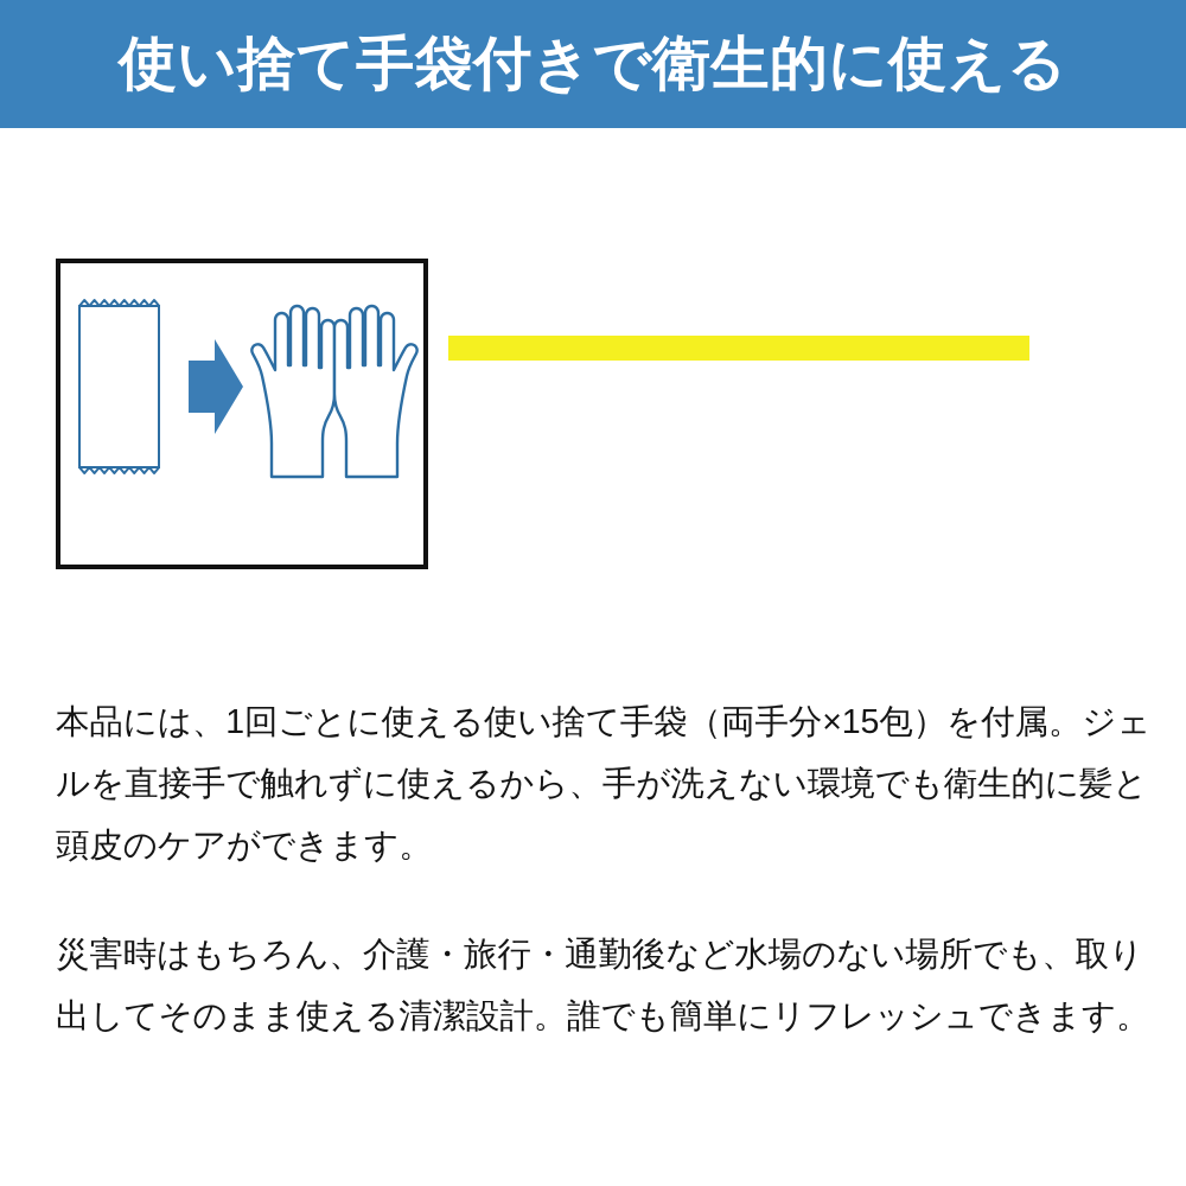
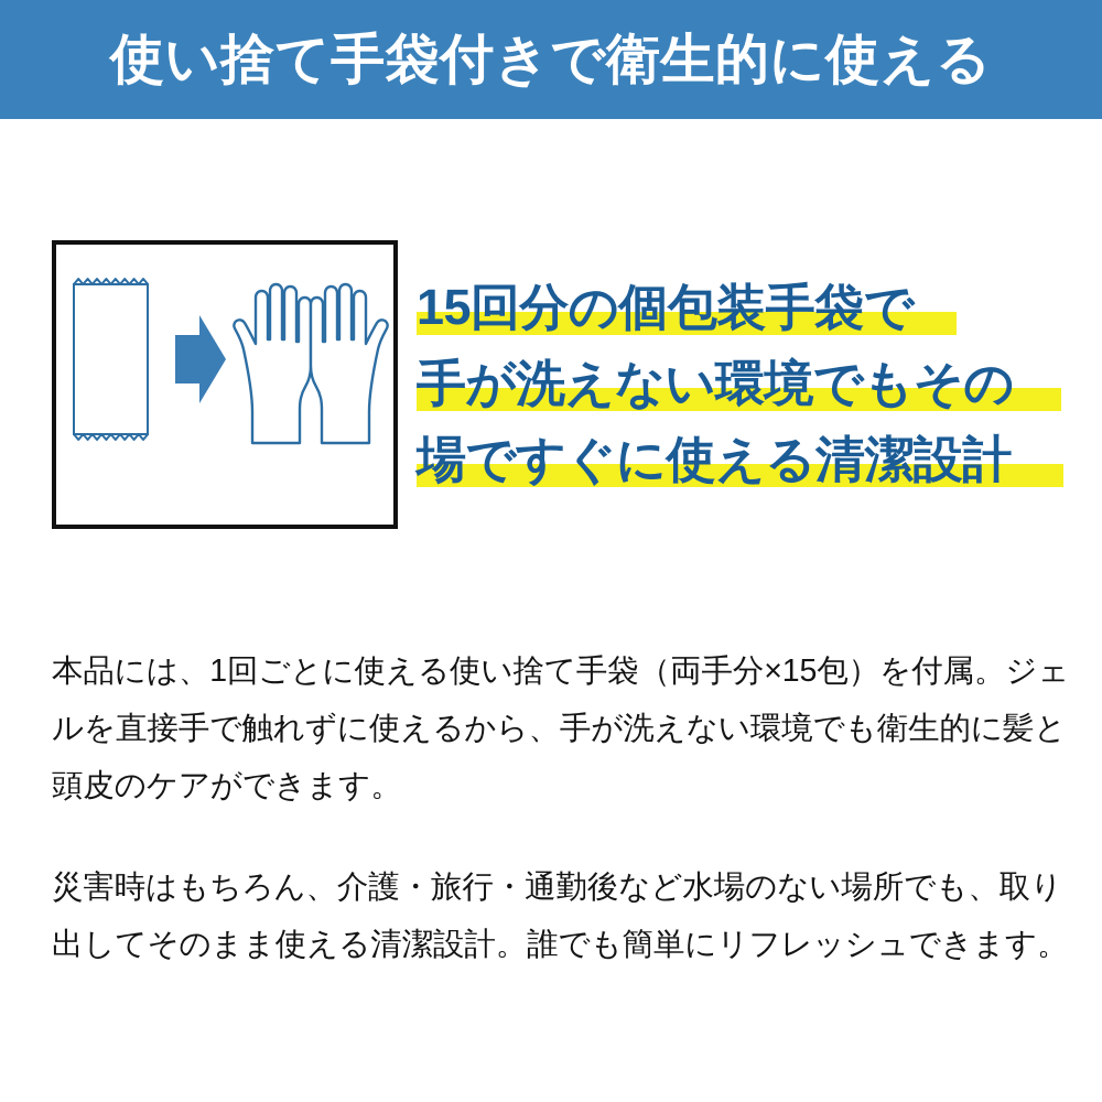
  使い捨て手袋付きで衛生的に使える
+ 15回分の個包装手袋で
+ 手が洗えない環境でもその
+ 場ですぐに使える清潔設計
  本品には、1回ごとに使える使い捨て手袋（両手分×15包）を付属。ジェルを直接手で触れずに使えるから、手が洗えない環境でも衛生的に髪と頭皮のケアができます。
  災害時はもちろん、介護・旅行・通勤後など水場のない場所でも、取り出してそのまま使える清潔設計。誰でも簡単にリフレッシュできます。
